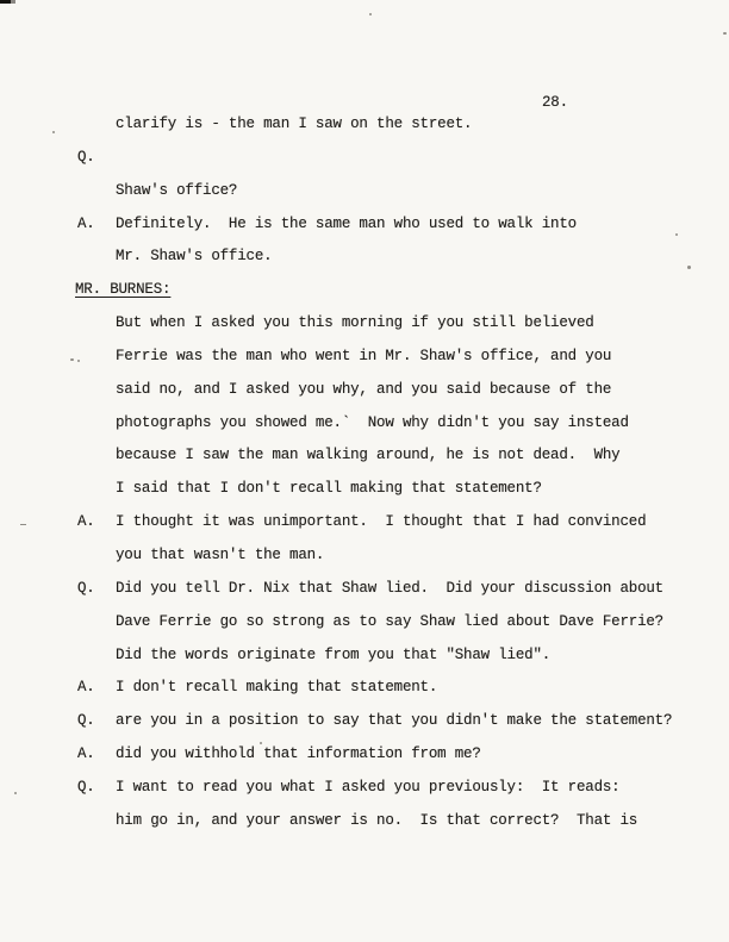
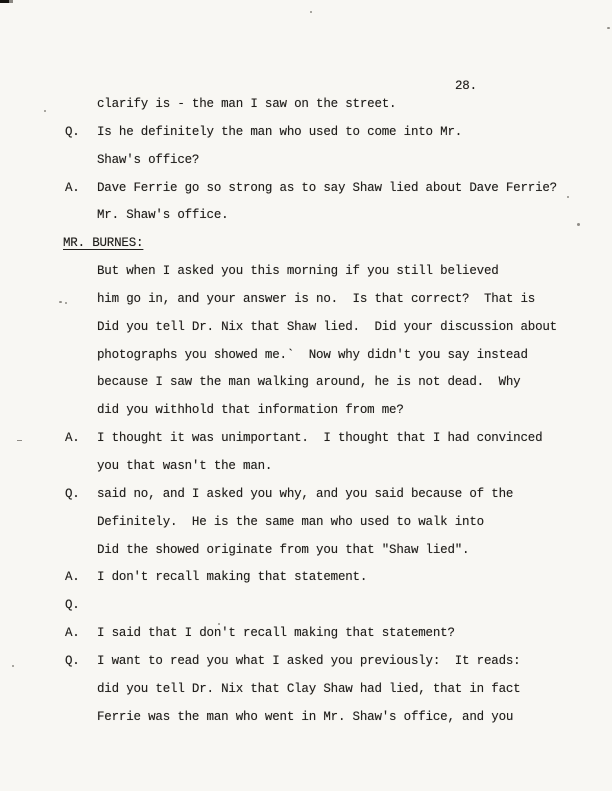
  28.
  clarify is - the man I saw on the street.
  Q.
+ Is he definitely the man who used to come into Mr.
  Shaw's office?
  A.
- Definitely. He is the same man who used to walk into
+ Dave Ferrie go so strong as to say Shaw lied about Dave Ferrie?
  Mr. Shaw's office.
  MR. BURNES:
  But when I asked you this morning if you still believed
- Ferrie was the man who went in Mr. Shaw's office, and you
+ him go in, and your answer is no. Is that correct? That is
- said no, and I asked you why, and you said because of the
+ Did you tell Dr. Nix that Shaw lied. Did your discussion about
  photographs you showed me.` Now why didn't you say instead
  because I saw the man walking around, he is not dead. Why
- I said that I don't recall making that statement?
+ did you withhold that information from me?
  A.
  I thought it was unimportant. I thought that I had convinced
  you that wasn't the man.
  Q.
- Did you tell Dr. Nix that Shaw lied. Did your discussion about
+ said no, and I asked you why, and you said because of the
- Dave Ferrie go so strong as to say Shaw lied about Dave Ferrie?
+ Definitely. He is the same man who used to walk into
- Did the words originate from you that "Shaw lied".
+ Did the showed originate from you that "Shaw lied".
  A.
  I don't recall making that statement.
  Q.
- are you in a position to say that you didn't make the statement?
  A.
- did you withhold that information from me?
+ I said that I don't recall making that statement?
  Q.
  I want to read you what I asked you previously: It reads:
+ did you tell Dr. Nix that Clay Shaw had lied, that in fact
- him go in, and your answer is no. Is that correct? That is
+ Ferrie was the man who went in Mr. Shaw's office, and you
